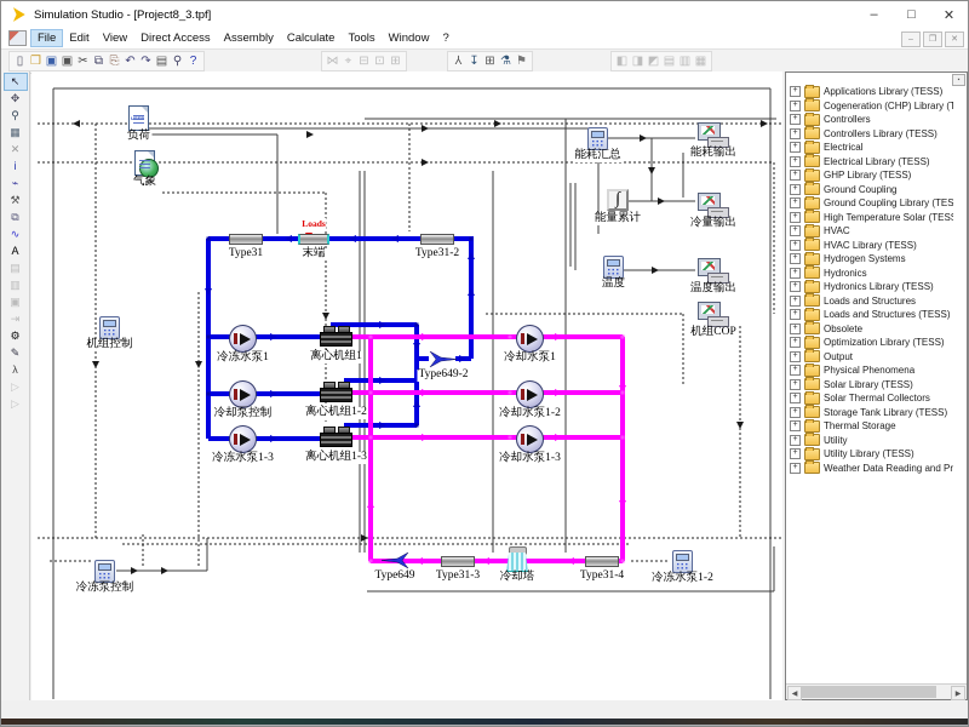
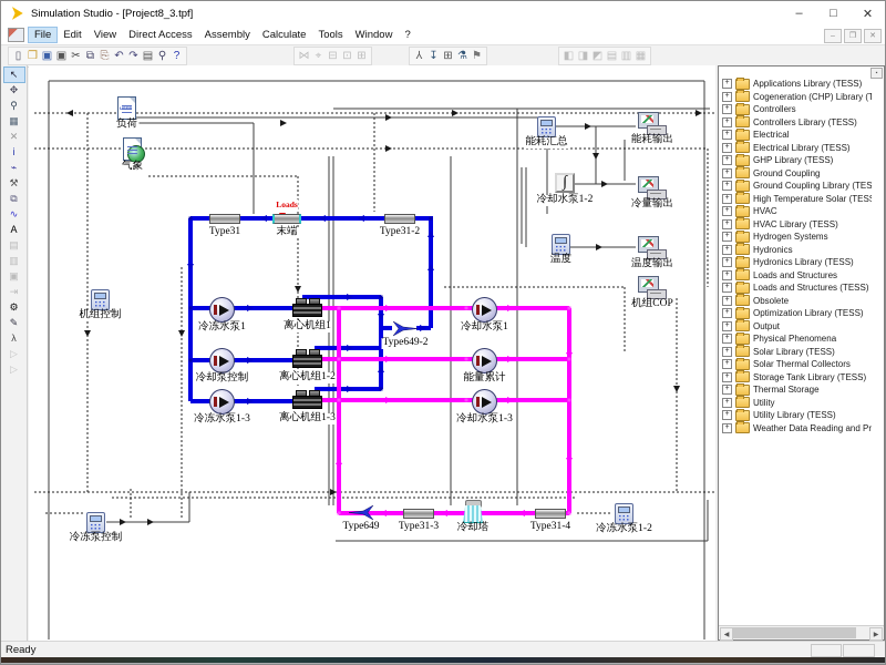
  Simulation Studio - [Project8_3.tpf]
  –
  □
  ✕
  File
  Edit
  View
  Direct Access
  Assembly
  Calculate
  Tools
  Window
  ?
  ▯
  ❒
  ▣
  ▣
  ✂
  ⧉
  ⎘
  ↶
  ↷
  ▤
  ⚲
  ?
  ⋈
  ⌖
  ⊟
  ⊡
  ⊞
  ⅄
  ↧
  ⊞
  ⚗
  ⚑
  ◧
  ◨
  ◩
  ▤
  ▥
  ▦
  ↖
  ✥
  ⚲
  ▦
  ✕
  ℹ
  ⌁
  ⚒
  ⧉
  ∿
  A
  ▤
  ▥
  ▣
  ⇥
  ⚙
  ✎
  λ
  ▷
  ▷
  负荷
  气象
  Type31
  Loads
  末端
  Type31-2
  能耗汇总
  能耗输出
  ∫
- 能量累计
+ 冷却水泵1-2
  冷量输出
  温度
  温度输出
  机组COP
  机组控制
  冷冻水泵1
  冷却泵控制
  冷冻水泵1-3
  离心机组1
  离心机组1-2
  离心机组1-3
  Type649-2
  冷却水泵1
- 冷却水泵1-2
+ 能量累计
  冷却水泵1-3
  冷冻泵控制
  Type649
  Type31-3
  冷却塔
  Type31-4
  冷冻水泵1-2
  Applications Library (TESS)
  Cogeneration (CHP) Library (T
  Controllers
  Controllers Library (TESS)
  Electrical
  Electrical Library (TESS)
  GHP Library (TESS)
  Ground Coupling
  Ground Coupling Library (TES
  High Temperature Solar (TES
  HVAC
  HVAC Library (TESS)
  Hydrogen Systems
  Hydronics
  Hydronics Library (TESS)
  Loads and Structures
  Loads and Structures (TESS)
  Obsolete
  Optimization Library (TESS)
  Output
  Physical Phenomena
  Solar Library (TESS)
  Solar Thermal Collectors
  Storage Tank Library (TESS)
  Thermal Storage
  Utility
  Utility Library (TESS)
  Weather Data Reading and Pr
+ Ready
